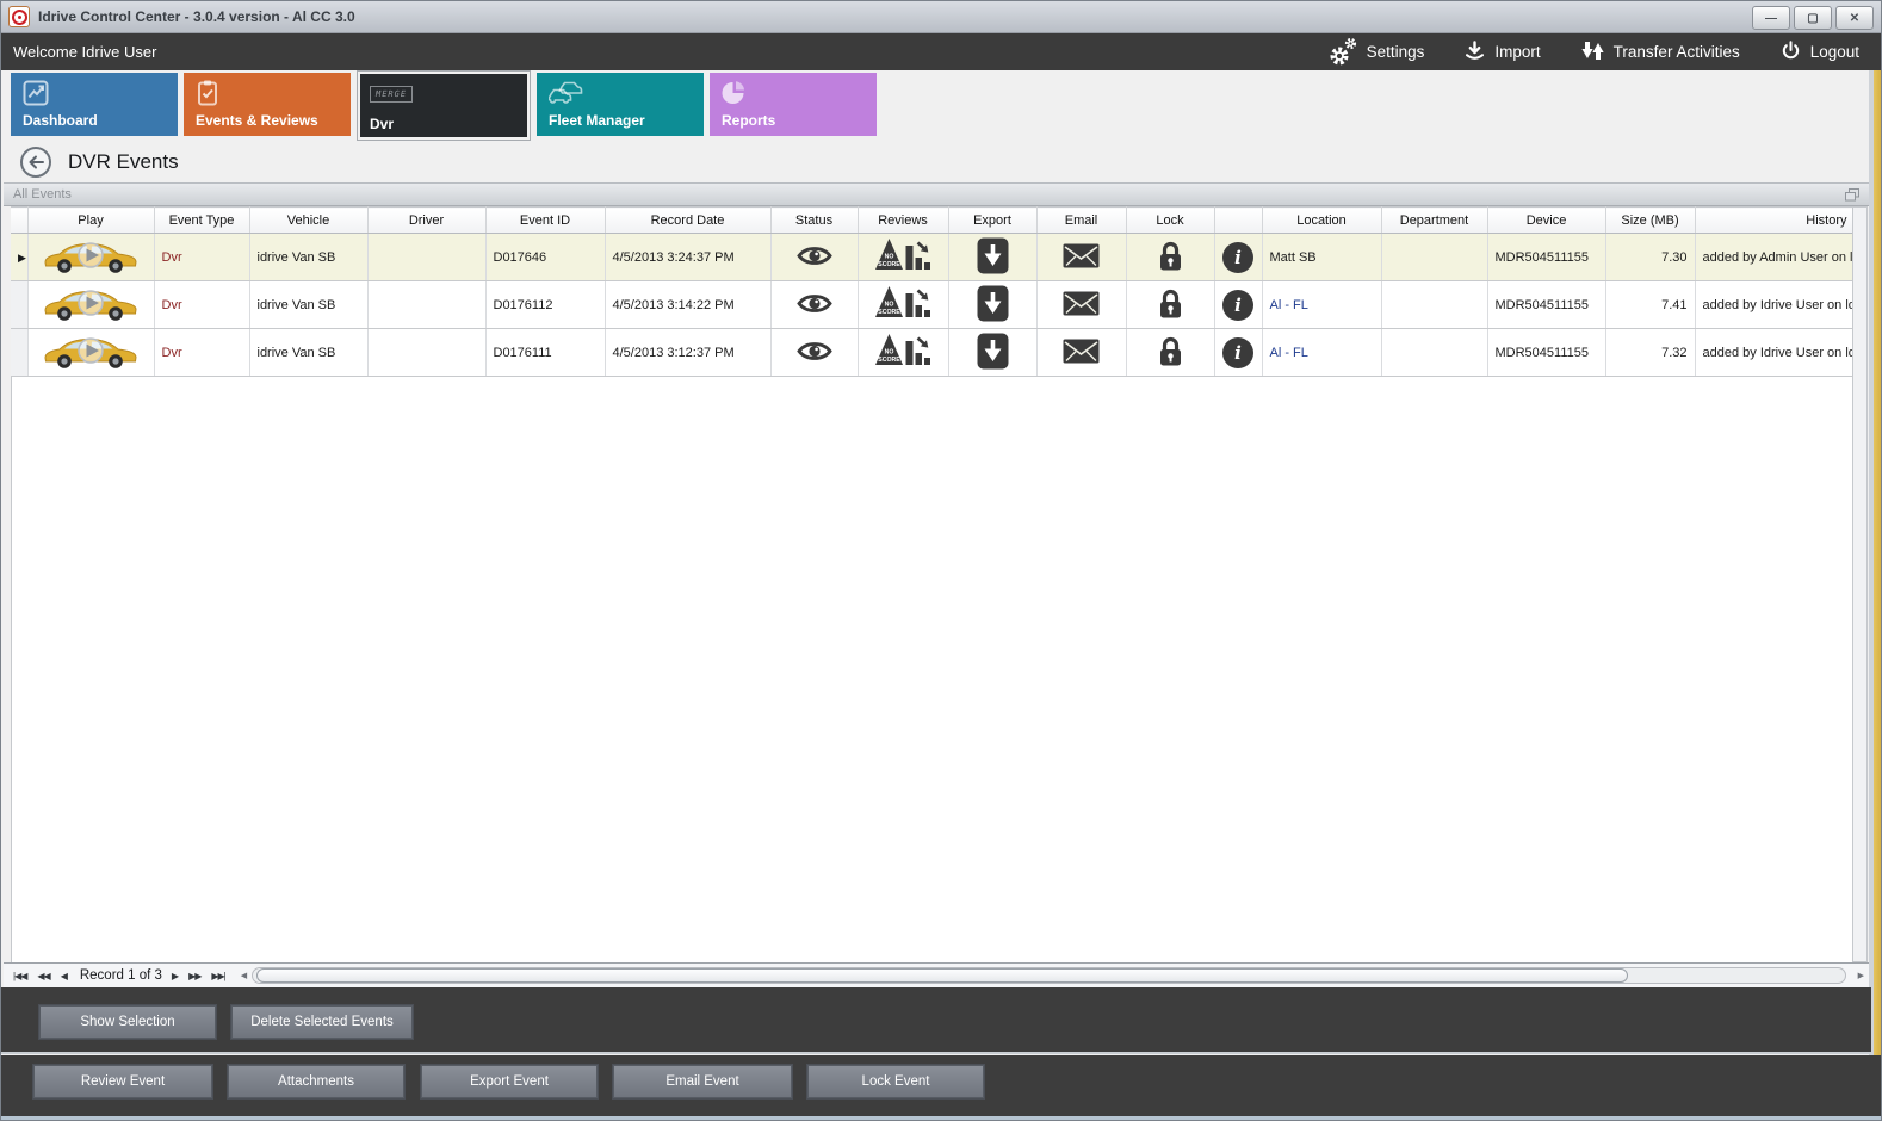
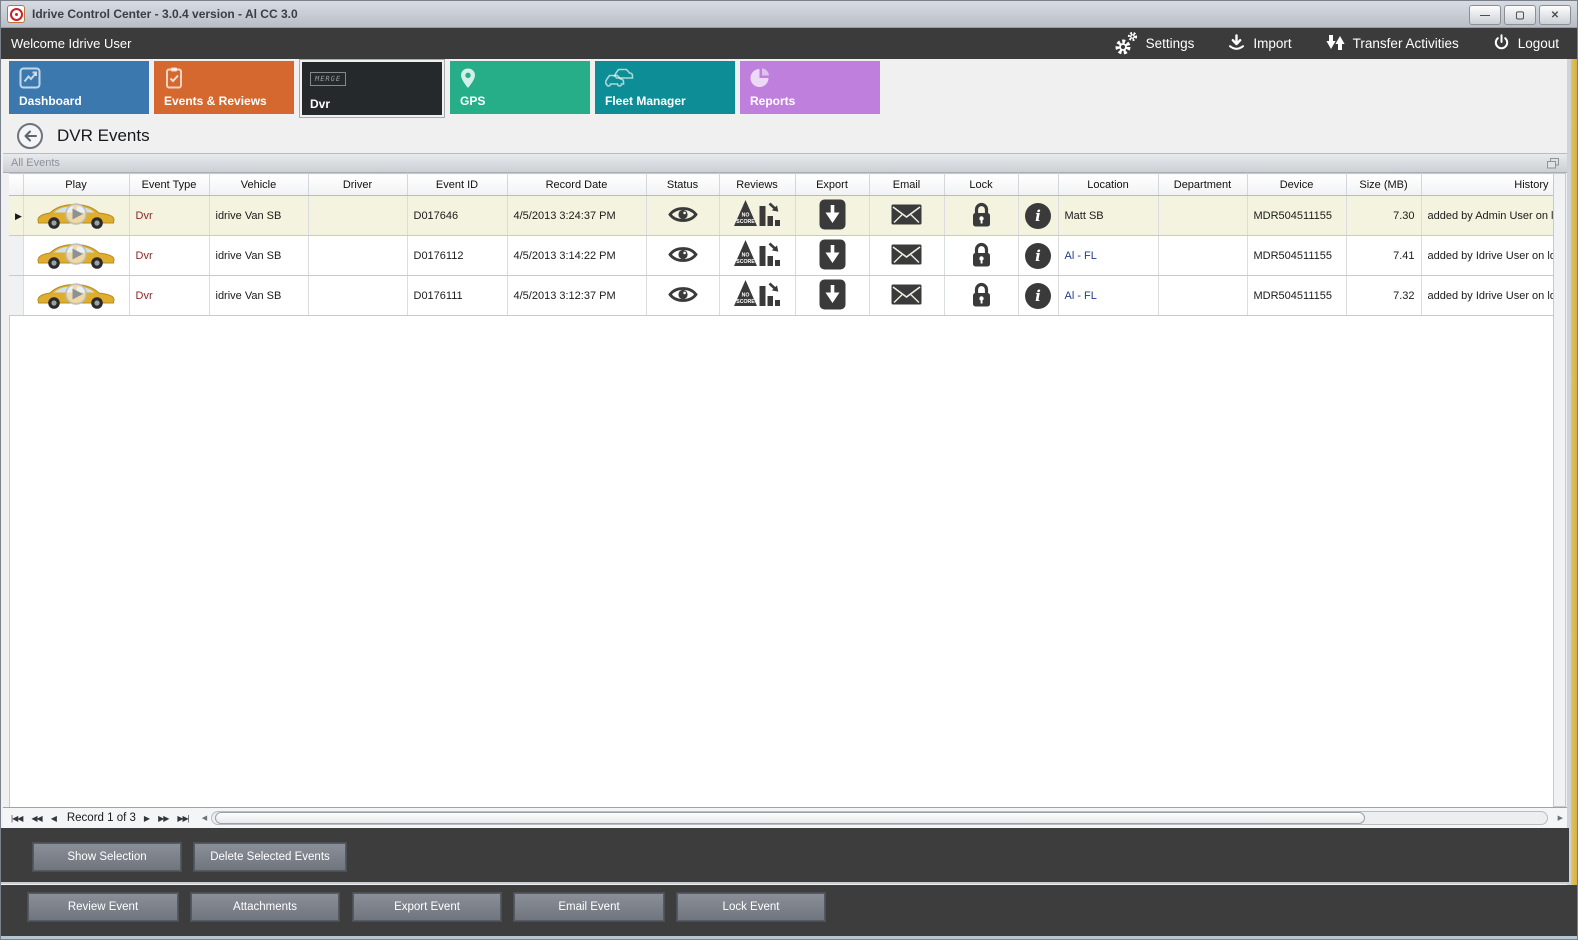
  Idrive Control Center - 3.0.4 version - Al CC 3.0
  —
  ▢
  ✕
  Welcome Idrive User
  Settings
  Import
  Transfer Activities
  Logout
  Dashboard
  Events & Reviews
  MERGE
  Dvr
+ GPS
  Fleet Manager
  Reports
  DVR Events
  All Events
  	Play	Event Type	Vehicle	Driver	Event ID	Record Date	Status	Reviews	Export	Email	Lock		Location	Department	Device	Size (MB)	History
  ▶		Dvr	idrive Van SB		D017646	4/5/2013 3:24:37 PM						i	Matt SB		MDR504511155	7.30	added by Admin User on
  		Dvr	idrive Van SB		D0176112	4/5/2013 3:14:22 PM						i	Al - FL		MDR504511155	7.41	added by Idrive User on l
  		Dvr	idrive Van SB		D0176111	4/5/2013 3:12:37 PM						i	Al - FL		MDR504511155	7.32	added by Idrive User on l
  |◀◀
  ◀◀
  ◀
  Record 1 of 3
  ▶
  ▶▶
  ▶▶|
  Show Selection
  Delete Selected Events
  Review Event
  Attachments
  Export Event
  Email Event
  Lock Event
